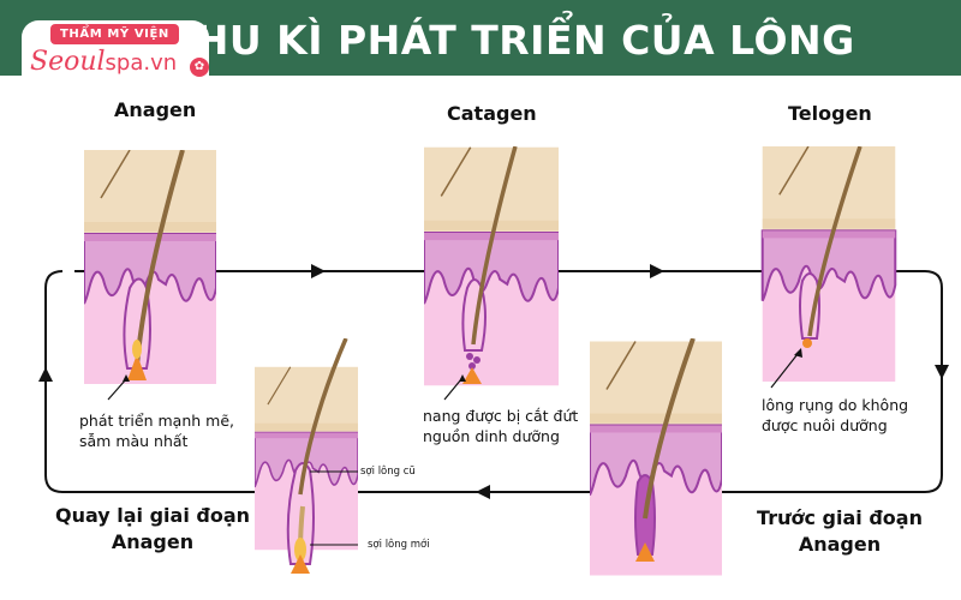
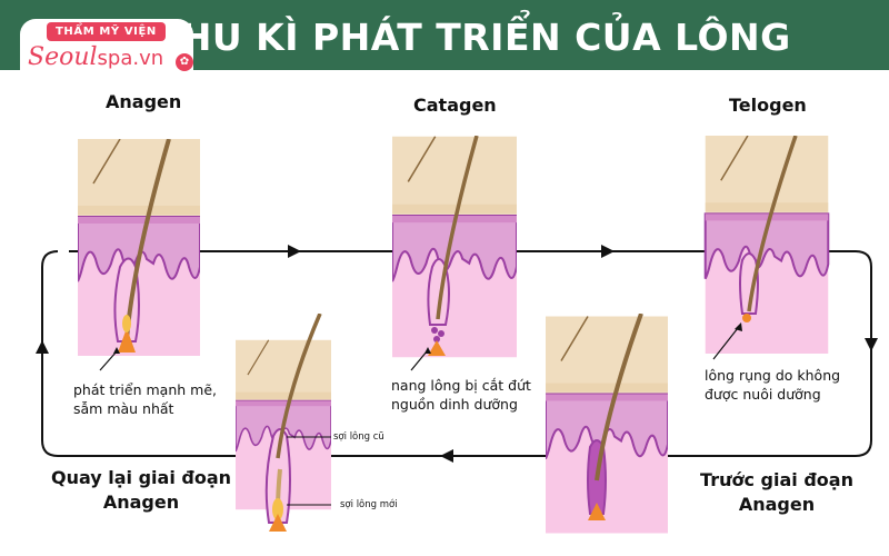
  HU KÌ PHÁT TRIỂN CỦA LÔNG
  THẨM MỸ VIỆN
  Seoulspa.vn
  ✿
  sợi lông cũ
  sợi lông mới
  Anagen
  Catagen
  Telogen
  phát triển mạnh mẽ,
  sẫm màu nhất
- nang được bị cắt đứt
+ nang lông bị cắt đứt
  nguồn dinh dưỡng
  lông rụng do không
  được nuôi dưỡng
  Quay lại giai đoạn
  Anagen
  Trước giai đoạn
  Anagen
